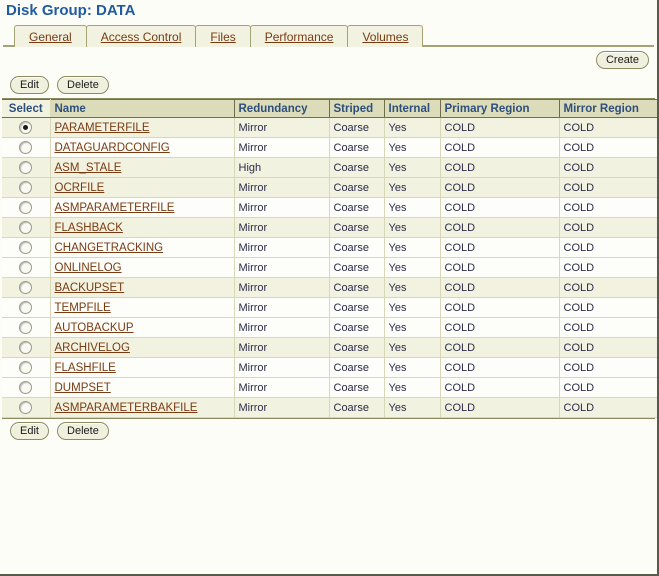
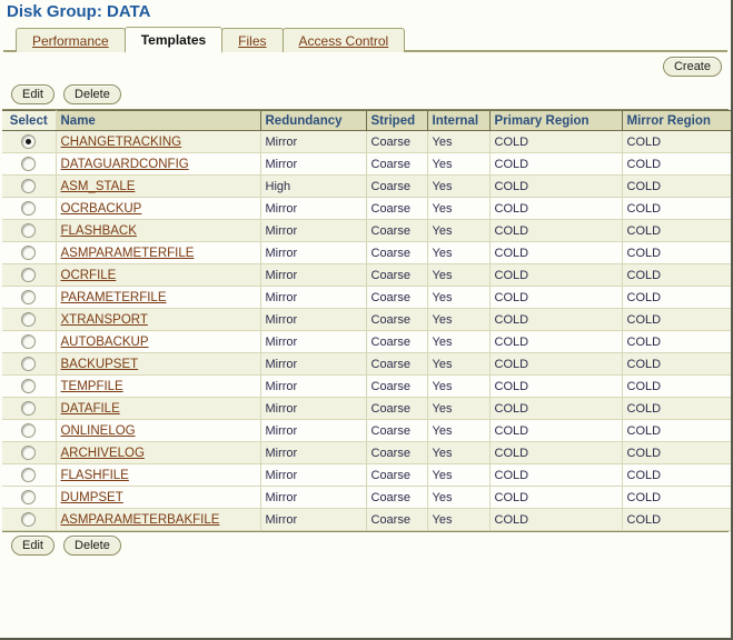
  Disk Group: DATA
- General
- Access Control
+ Performance
+ Templates
  Files
- Performance
+ Access Control
- Volumes
  Create
  Edit Delete
  Select	Name	Redundancy	Striped	Internal	Primary Region	Mirror Region
- 	PARAMETERFILE	Mirror	Coarse	Yes	COLD	COLD
+ 	CHANGETRACKING	Mirror	Coarse	Yes	COLD	COLD
  	DATAGUARDCONFIG	Mirror	Coarse	Yes	COLD	COLD
  	ASM_STALE	High	Coarse	Yes	COLD	COLD
+ 	OCRBACKUP	Mirror	Coarse	Yes	COLD	COLD
- 	OCRFILE	Mirror	Coarse	Yes	COLD	COLD
+ 	FLASHBACK	Mirror	Coarse	Yes	COLD	COLD
  	ASMPARAMETERFILE	Mirror	Coarse	Yes	COLD	COLD
- 	FLASHBACK	Mirror	Coarse	Yes	COLD	COLD
+ 	OCRFILE	Mirror	Coarse	Yes	COLD	COLD
- 	CHANGETRACKING	Mirror	Coarse	Yes	COLD	COLD
+ 	PARAMETERFILE	Mirror	Coarse	Yes	COLD	COLD
+ 	XTRANSPORT	Mirror	Coarse	Yes	COLD	COLD
- 	ONLINELOG	Mirror	Coarse	Yes	COLD	COLD
+ 	AUTOBACKUP	Mirror	Coarse	Yes	COLD	COLD
  	BACKUPSET	Mirror	Coarse	Yes	COLD	COLD
  	TEMPFILE	Mirror	Coarse	Yes	COLD	COLD
+ 	DATAFILE	Mirror	Coarse	Yes	COLD	COLD
- 	AUTOBACKUP	Mirror	Coarse	Yes	COLD	COLD
+ 	ONLINELOG	Mirror	Coarse	Yes	COLD	COLD
  	ARCHIVELOG	Mirror	Coarse	Yes	COLD	COLD
  	FLASHFILE	Mirror	Coarse	Yes	COLD	COLD
  	DUMPSET	Mirror	Coarse	Yes	COLD	COLD
  	ASMPARAMETERBAKFILE	Mirror	Coarse	Yes	COLD	COLD
  Edit Delete
